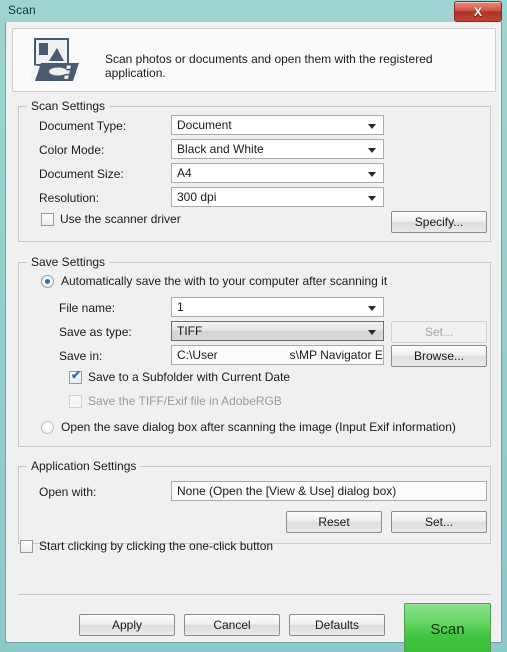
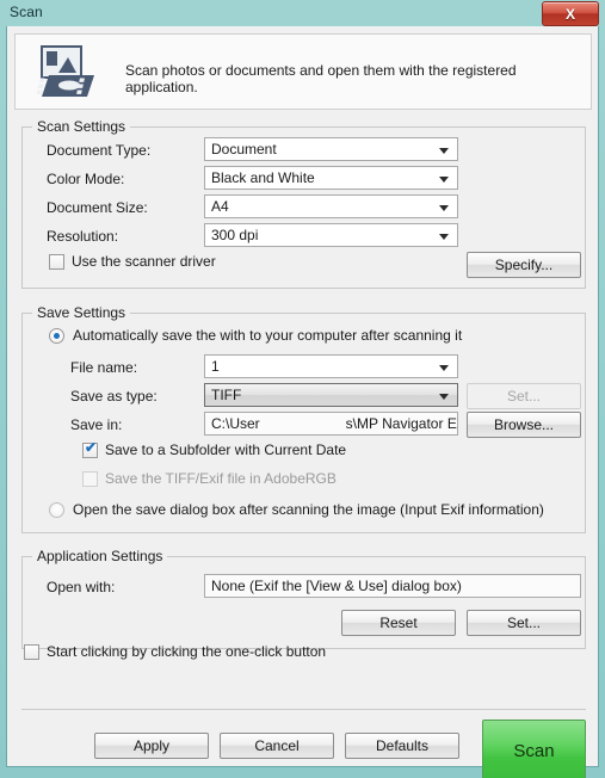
  Scan
  X
  Scan photos or documents and open them with the registered application.
  Scan Settings
  Document Type:
  Document
  Color Mode:
  Black and White
  Document Size:
  A4
  Resolution:
  300 dpi
  Use the scanner driver
  Specify...
  Save Settings
  Automatically save the with to your computer after scanning it
  File name:
  1
  Save as type:
  TIFF
  Set...
  Save in:
  C:\User s\MP Navigator E
  Browse...
  ✔
  Save to a Subfolder with Current Date
  Save the TIFF/Exif file in AdobeRGB
  Open the save dialog box after scanning the image (Input Exif information)
  Application Settings
  Open with:
- None (Open the [View & Use] dialog box)
+ None (Exif the [View & Use] dialog box)
  Reset
  Set...
  Start clicking by clicking the one-click button
  Apply
  Cancel
  Defaults
  Scan
